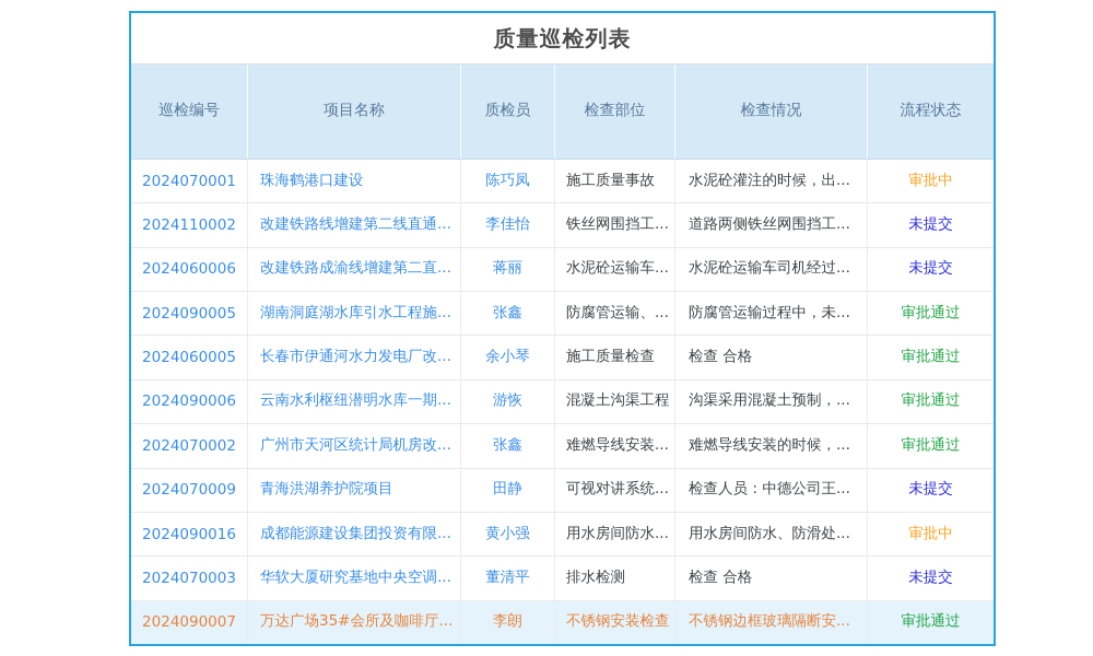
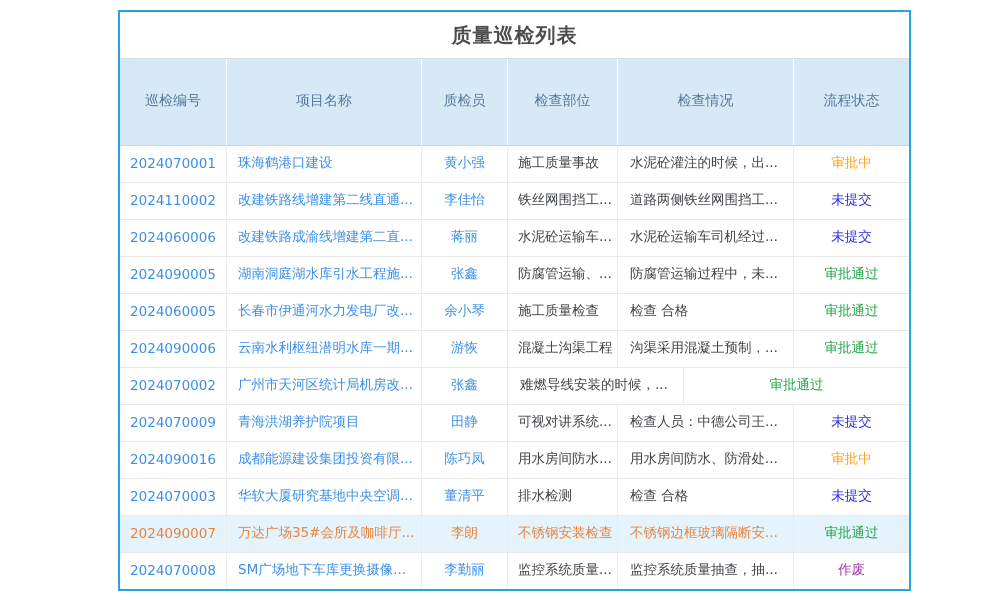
  质量巡检列表
  巡检编号
  项目名称
  质检员
  检查部位
  检查情况
  流程状态
  2024070001
  珠海鹤港口建设
- 陈巧凤
+ 黄小强
  施工质量事故
  水泥砼灌注的时候，出...
  审批中
  2024110002
  改建铁路线增建第二线直通...
  李佳怡
  铁丝网围挡工...
  道路两侧铁丝网围挡工...
  未提交
  2024060006
  改建铁路成渝线增建第二直...
  蒋丽
  水泥砼运输车...
  水泥砼运输车司机经过...
  未提交
  2024090005
  湖南洞庭湖水库引水工程施...
  张鑫
  防腐管运输、...
  防腐管运输过程中，未...
  审批通过
  2024060005
  长春市伊通河水力发电厂改...
  余小琴
  施工质量检查
  检查 合格
  审批通过
  2024090006
  云南水利枢纽潜明水库一期...
  游恢
  混凝土沟渠工程
  沟渠采用混凝土预制，...
  审批通过
  2024070002
  广州市天河区统计局机房改...
  张鑫
- 难燃导线安装...
  难燃导线安装的时候，...
  审批通过
  2024070009
  青海洪湖养护院项目
  田静
  可视对讲系统...
  检查人员：中德公司王...
  未提交
  2024090016
  成都能源建设集团投资有限...
- 黄小强
+ 陈巧凤
  用水房间防水...
  用水房间防水、防滑处...
  审批中
  2024070003
  华软大厦研究基地中央空调...
  董清平
  排水检测
  检查 合格
  未提交
  2024090007
  万达广场35#会所及咖啡厅...
  李朗
  不锈钢安装检查
  不锈钢边框玻璃隔断安...
  审批通过
+ 2024070008
+ SM广场地下车库更换摄像...
+ 李勤丽
+ 监控系统质量...
+ 监控系统质量抽查，抽...
+ 作废
